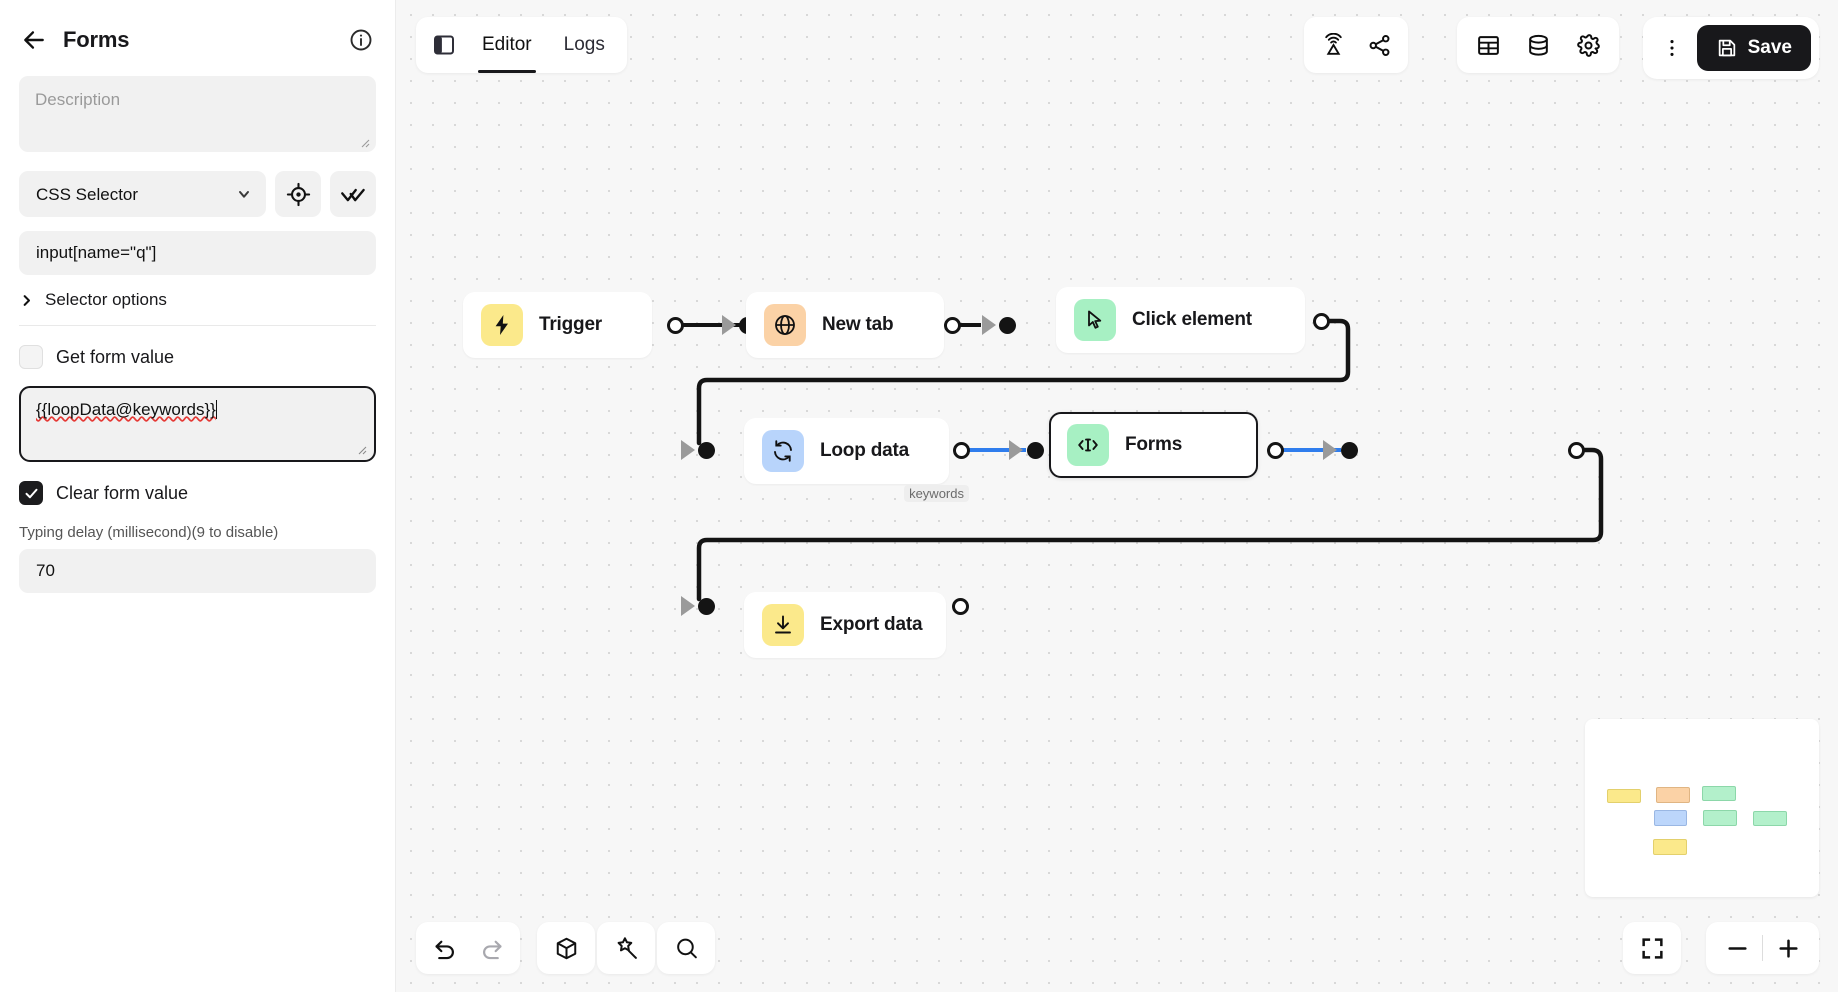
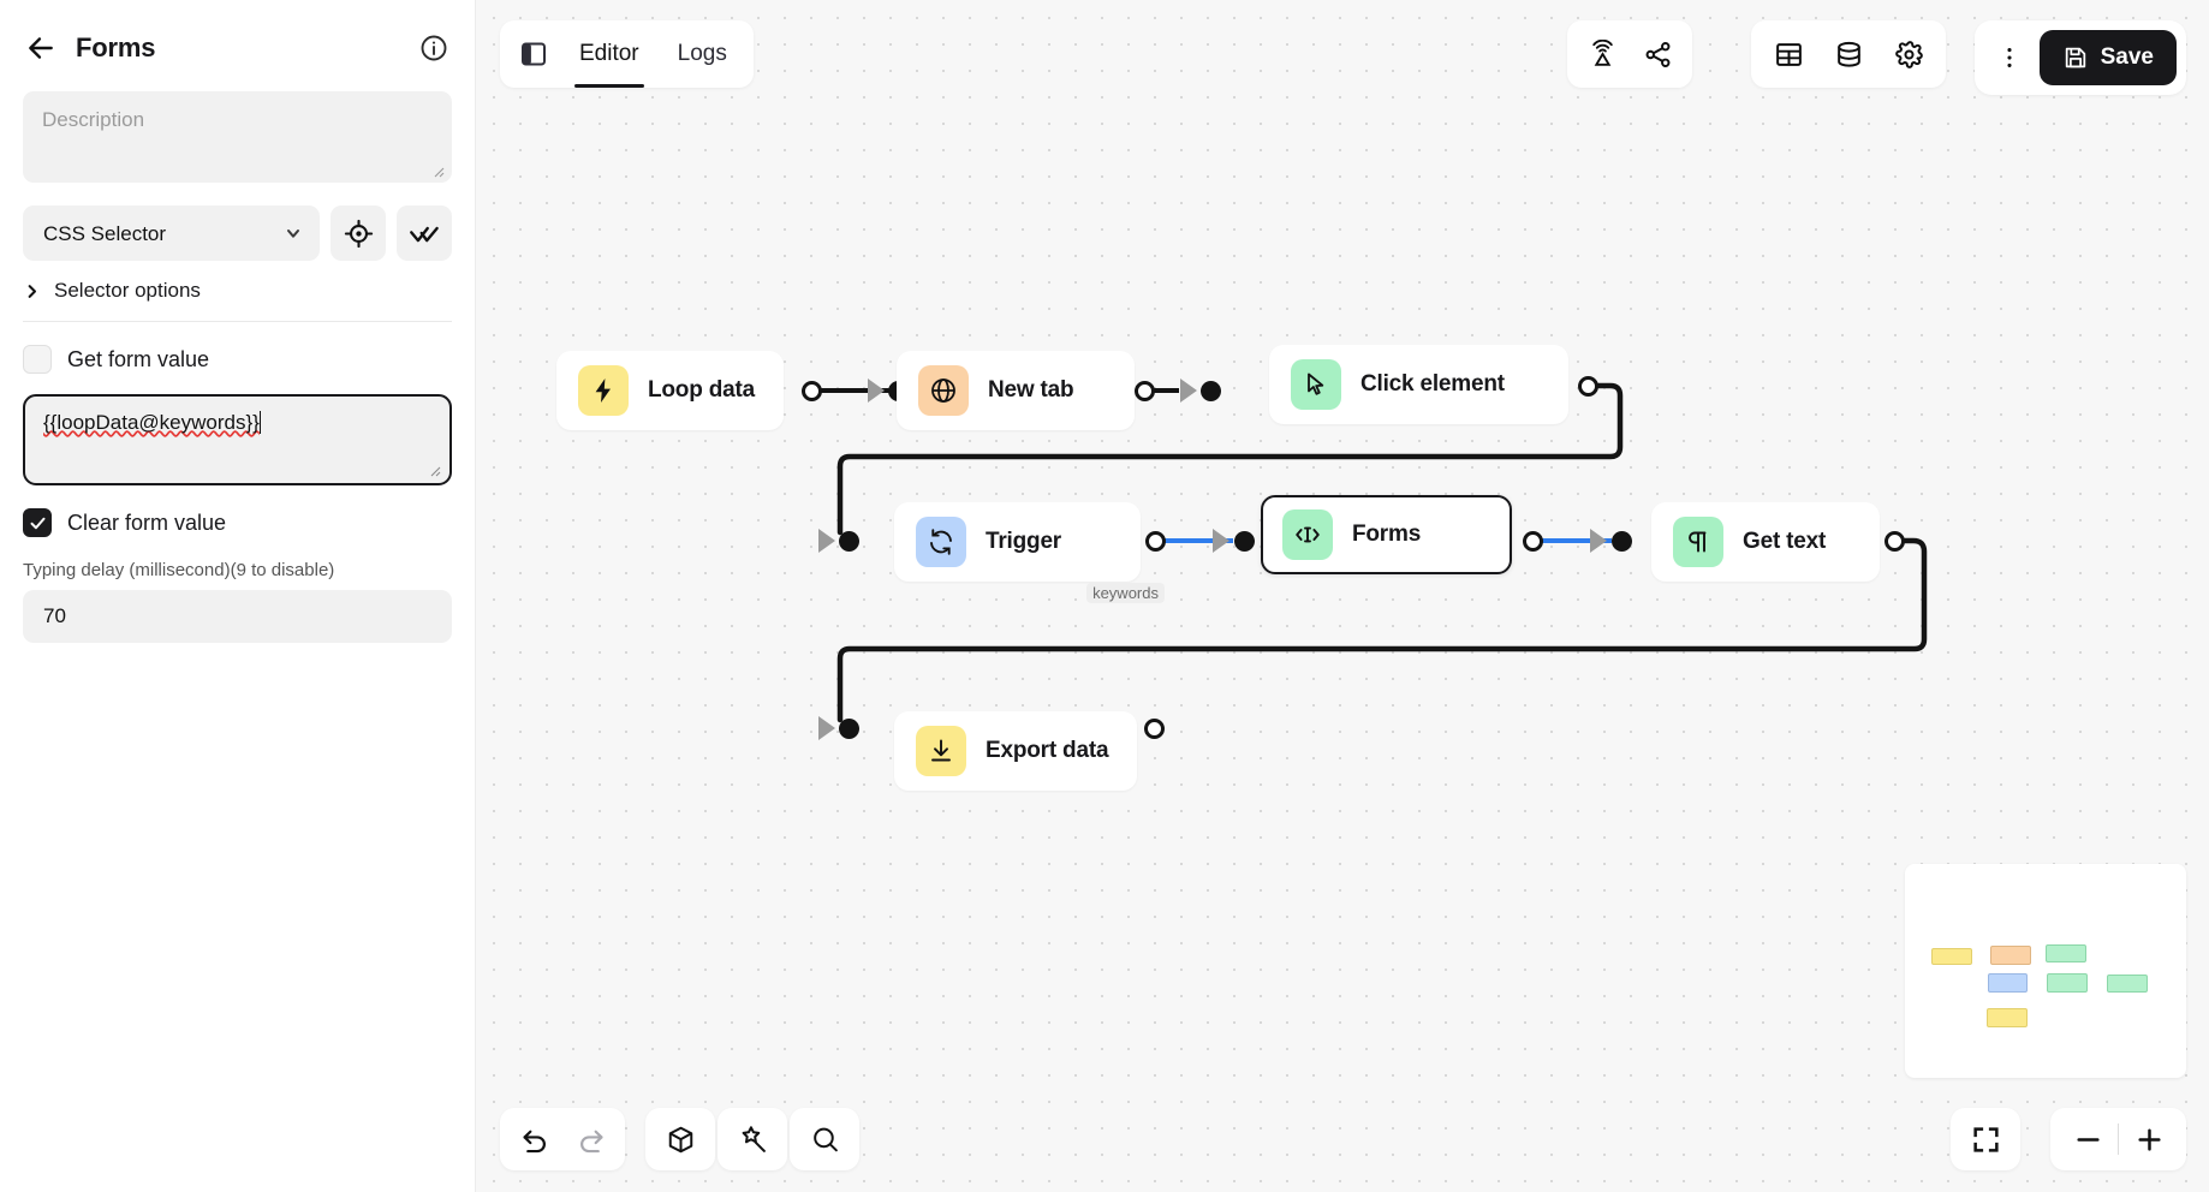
  Forms
  Description
  CSS Selector
- input[name="q"]
  Selector options
  Get form value
  {{loopData@keywords}}
  Clear form value
  Typing delay (millisecond)(9 to disable)
  70
  Editor
  Logs
  Save
- Trigger
+ Loop data
  New tab
  Click element
- Loop data
+ Trigger
  keywords
  Forms
+ Get text
  Export data
